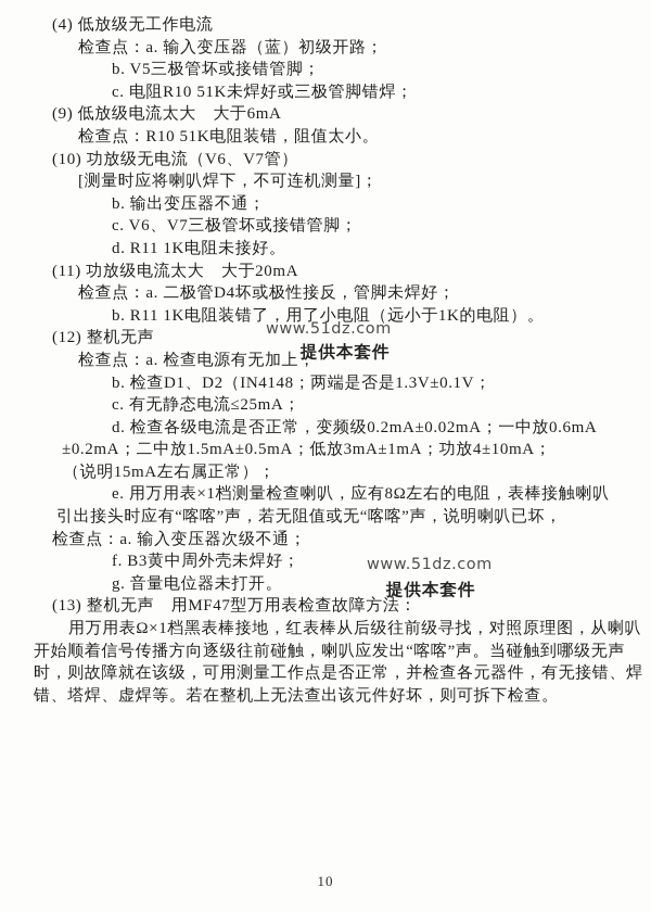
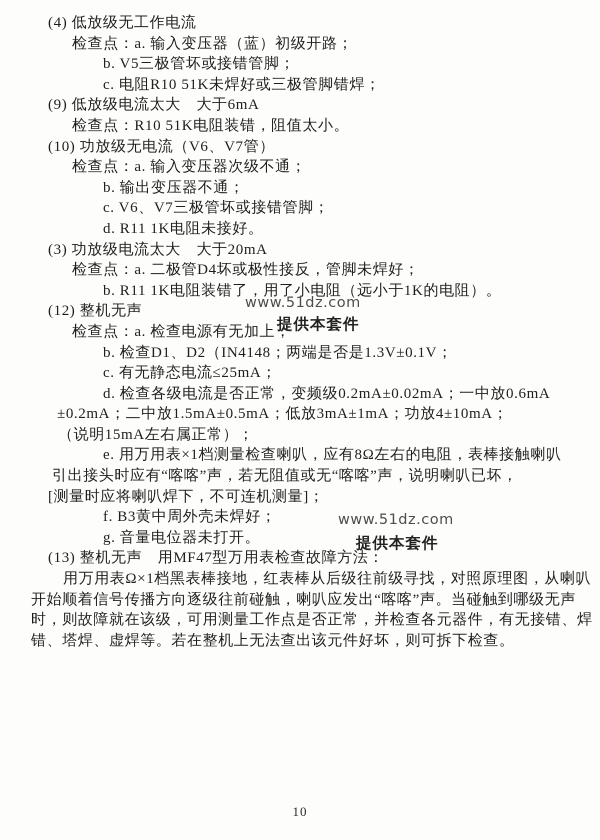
  (4) 低放级无工作电流
  检查点：a. 输入变压器（蓝）初级开路；
  b. V5三极管坏或接错管脚；
  c. 电阻R10 51K未焊好或三极管脚错焊；
  (9) 低放级电流太大 大于6mA
  检查点：R10 51K电阻装错，阻值太小。
  (10) 功放级无电流（V6、V7管）
- [测量时应将喇叭焊下，不可连机测量]；
+ 检查点：a. 输入变压器次级不通；
  b. 输出变压器不通；
  c. V6、V7三极管坏或接错管脚；
  d. R11 1K电阻未接好。
- (11) 功放级电流太大 大于20mA
+ (3) 功放级电流太大 大于20mA
  检查点：a. 二极管D4坏或极性接反，管脚未焊好；
  b. R11 1K电阻装错了，用了小电阻（远小于1K的电阻）。
  (12) 整机无声
  检查点：a. 检查电源有无加上；
  b. 检查D1、D2（IN4148；两端是否是1.3V±0.1V；
  c. 有无静态电流≤25mA；
  d. 检查各级电流是否正常，变频级0.2mA±0.02mA；一中放0.6mA
  ±0.2mA；二中放1.5mA±0.5mA；低放3mA±1mA；功放4±10mA；
  （说明15mA左右属正常）；
  e. 用万用表×1档测量检查喇叭，应有8Ω左右的电阻，表棒接触喇叭
  引出接头时应有“喀喀”声，若无阻值或无“喀喀”声，说明喇叭已坏，
- 检查点：a. 输入变压器次级不通；
+ [测量时应将喇叭焊下，不可连机测量]；
  f. B3黄中周外壳未焊好；
  g. 音量电位器未打开。
  (13) 整机无声 用MF47型万用表检查故障方法：
  用万用表Ω×1档黑表棒接地，红表棒从后级往前级寻找，对照原理图，从喇叭
  开始顺着信号传播方向逐级往前碰触，喇叭应发出“喀喀”声。当碰触到哪级无声
  时，则故障就在该级，可用测量工作点是否正常，并检查各元器件，有无接错、焊
  错、塔焊、虚焊等。若在整机上无法查出该元件好坏，则可拆下检查。
  www.51dz.com
  提供本套件
  www.51dz.com
  提供本套件
  10
